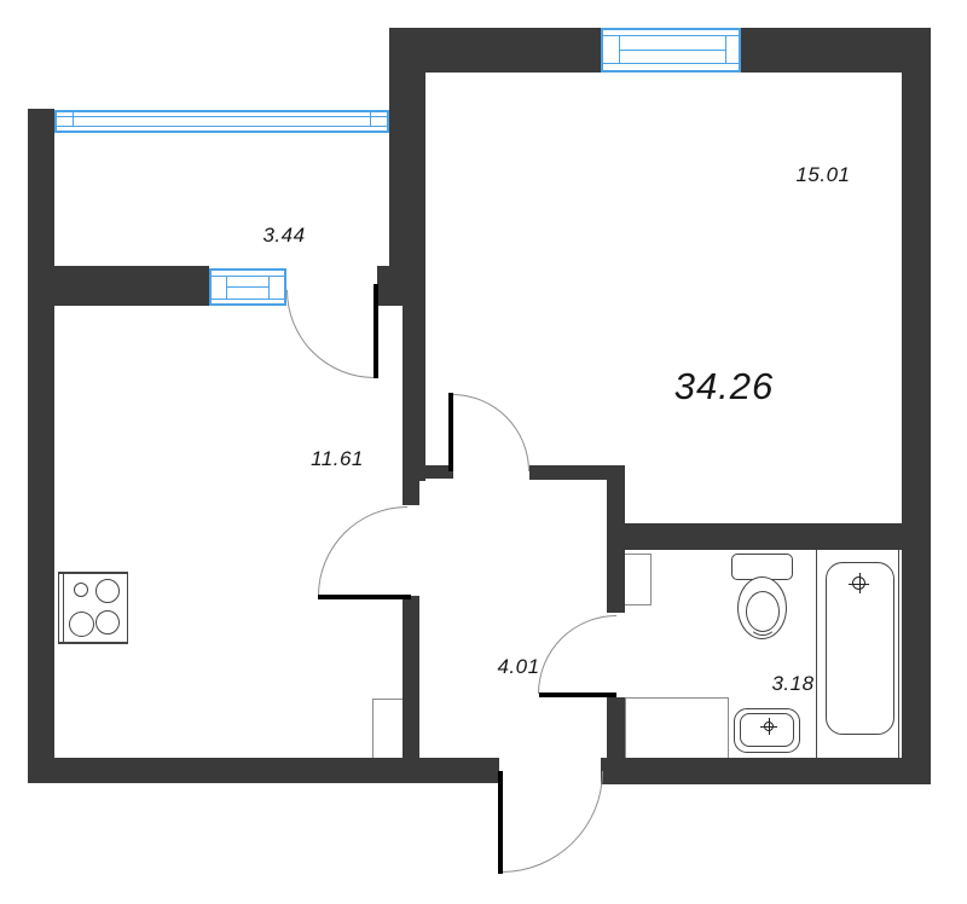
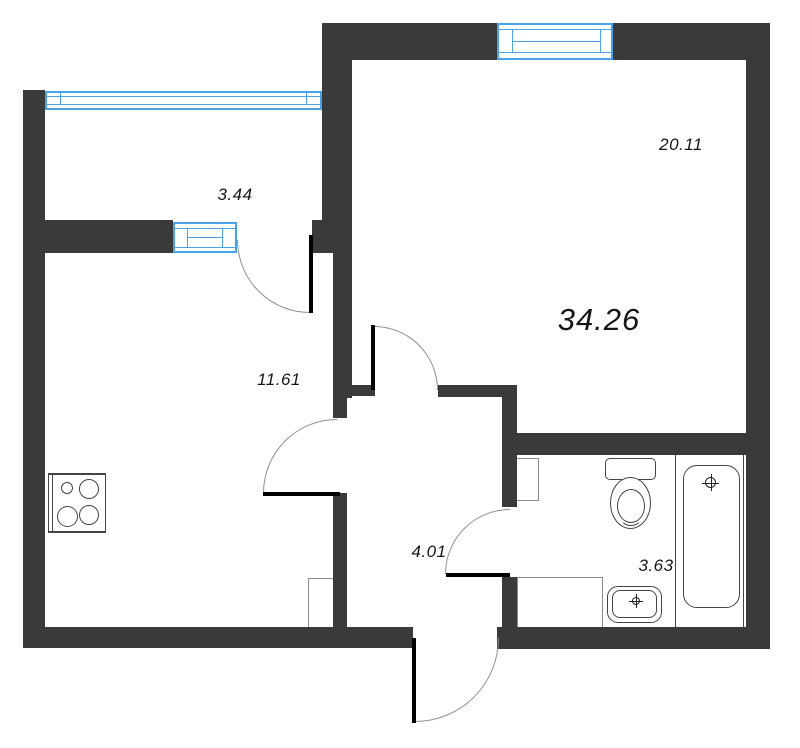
  3.44
- 15.01
+ 20.11
  34.26
  11.61
  4.01
- 3.18
+ 3.63
